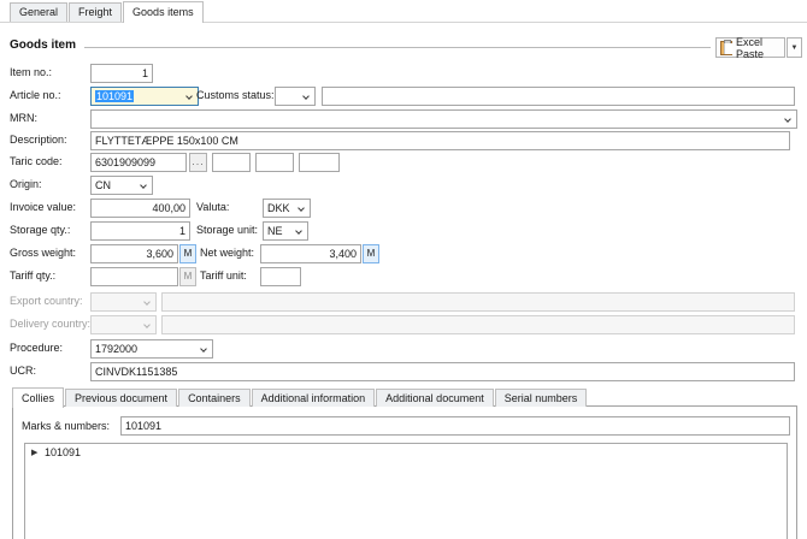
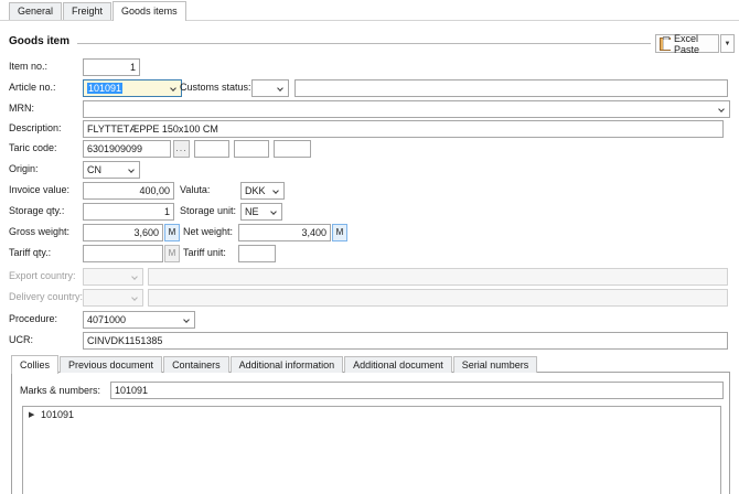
  General
  Freight
  Goods items
  Goods item
  Excel Paste
  Item no.:
  1
  Article no.:
  101091
  Customs status:
  MRN:
  Description:
  FLYTTETÆPPE 150x100 CM
  Taric code:
  6301909099
  ...
  Origin:
  CN
  Invoice value:
  400,00
  Valuta:
  DKK
  Storage qty.:
  1
  Storage unit:
  NE
  Gross weight:
  3,600
  M
  Net weight:
  3,400
  M
  Tariff qty.:
  M
  Tariff unit:
  Export country:
  Delivery country:
  Procedure:
- 1792000
+ 4071000
  UCR:
  CINVDK1151385
  Collies
  Previous document
  Containers
  Additional information
  Additional document
  Serial numbers
  Marks & numbers:
  101091
  101091
